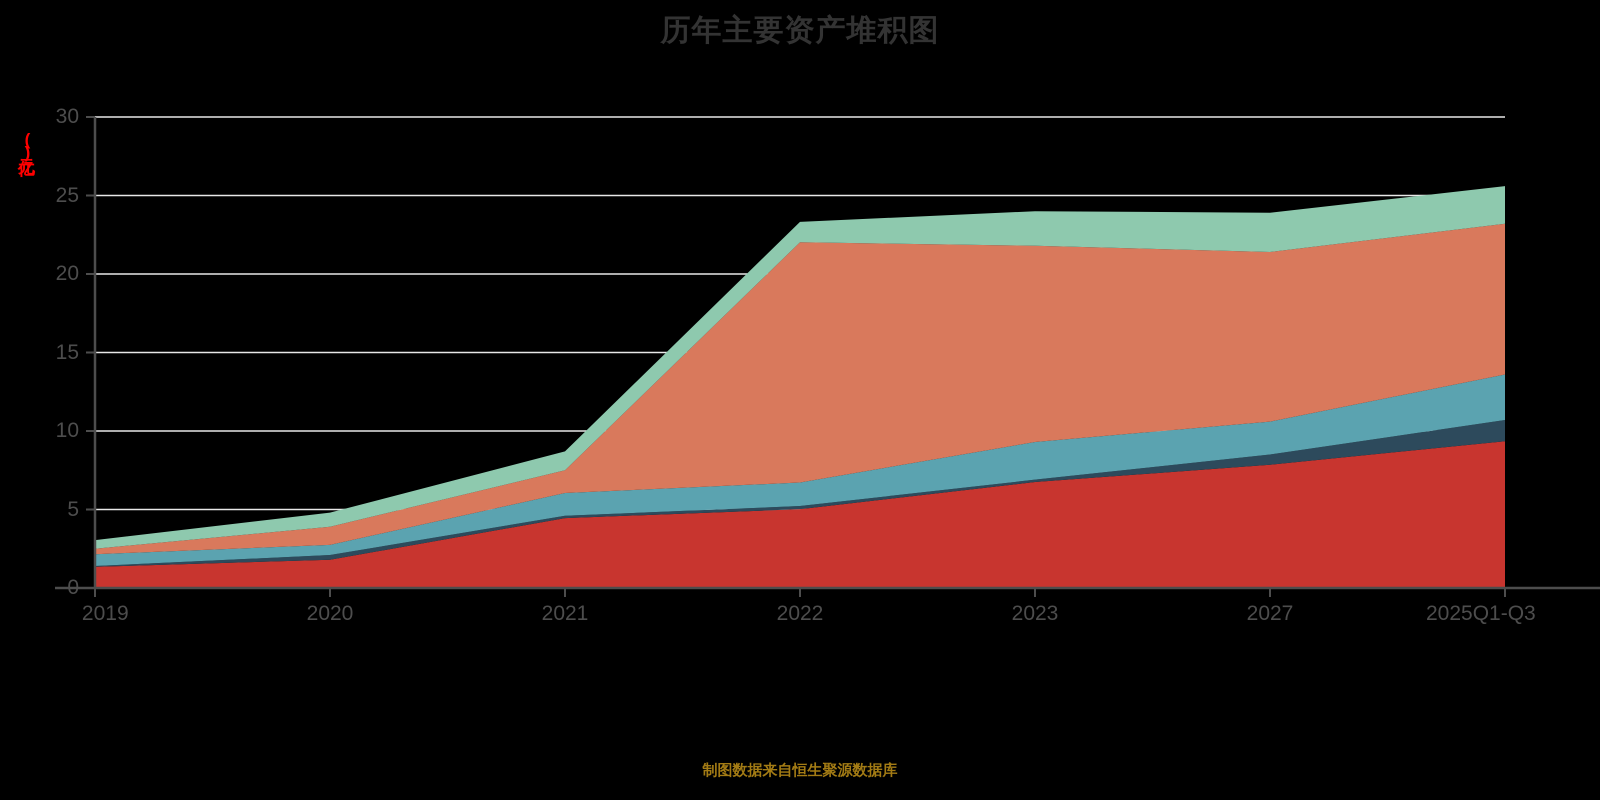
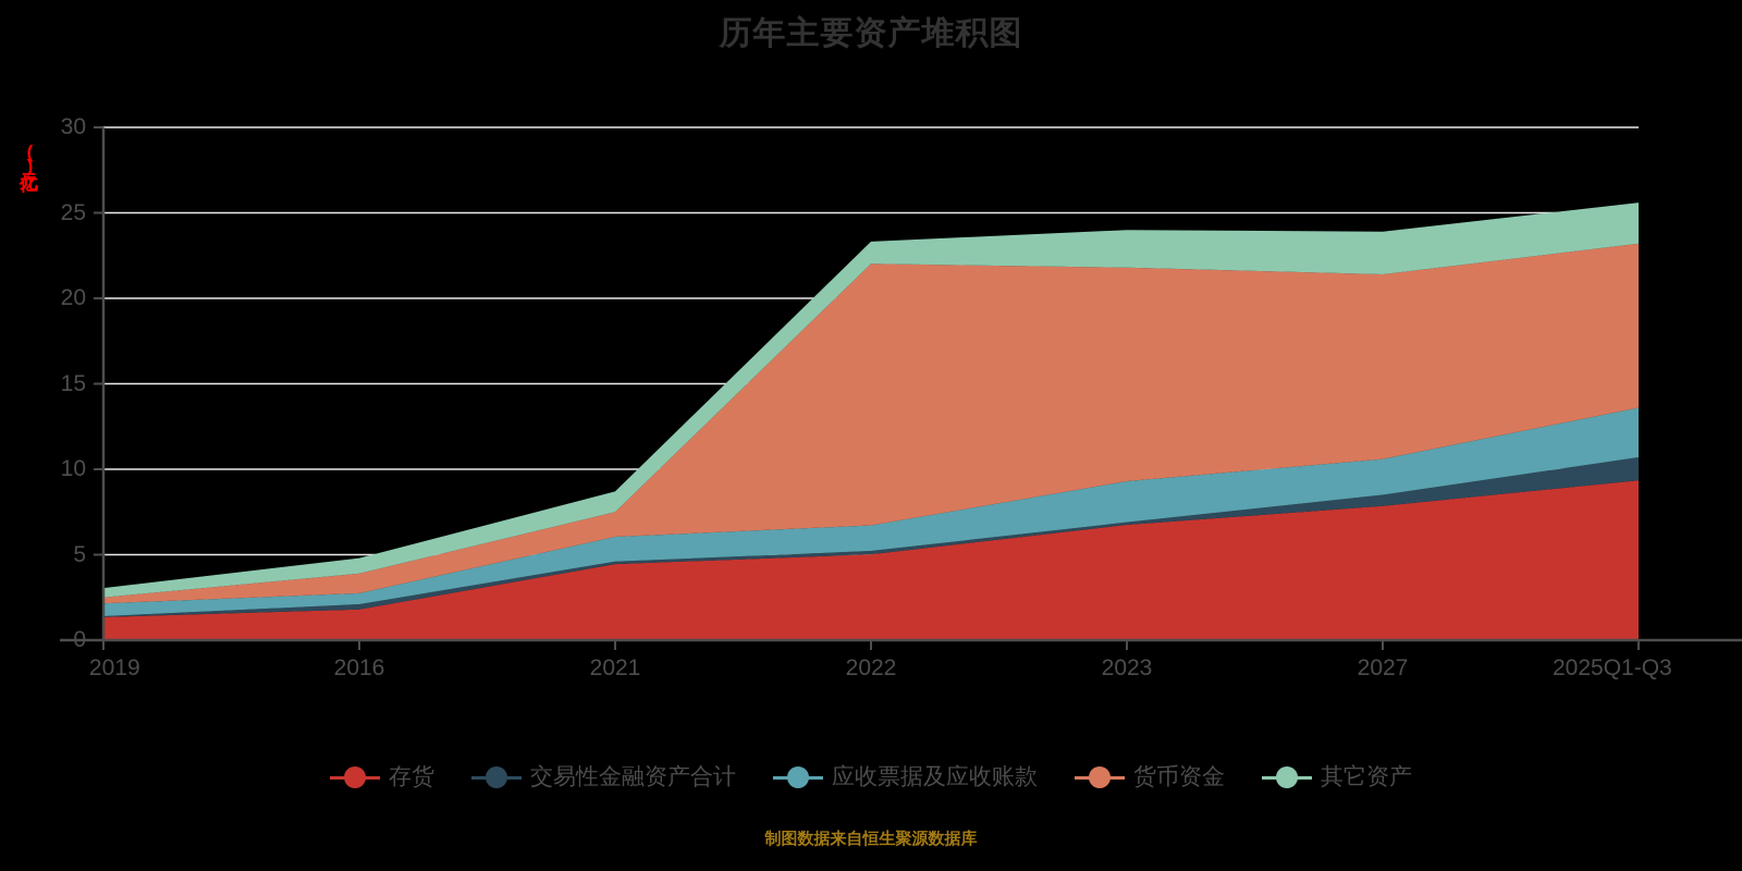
  历年主要资产堆积图
  0
  5
  10
  15
  20
  25
  30
  2019
- 2020
+ 2016
  2021
  2022
  2023
  2027
  2025Q1-Q3
+ 存货
+ 交易性金融资产合计
+ 应收票据及应收账款
+ 货币资金
+ 其它资产
  制图数据来自恒生聚源数据库
